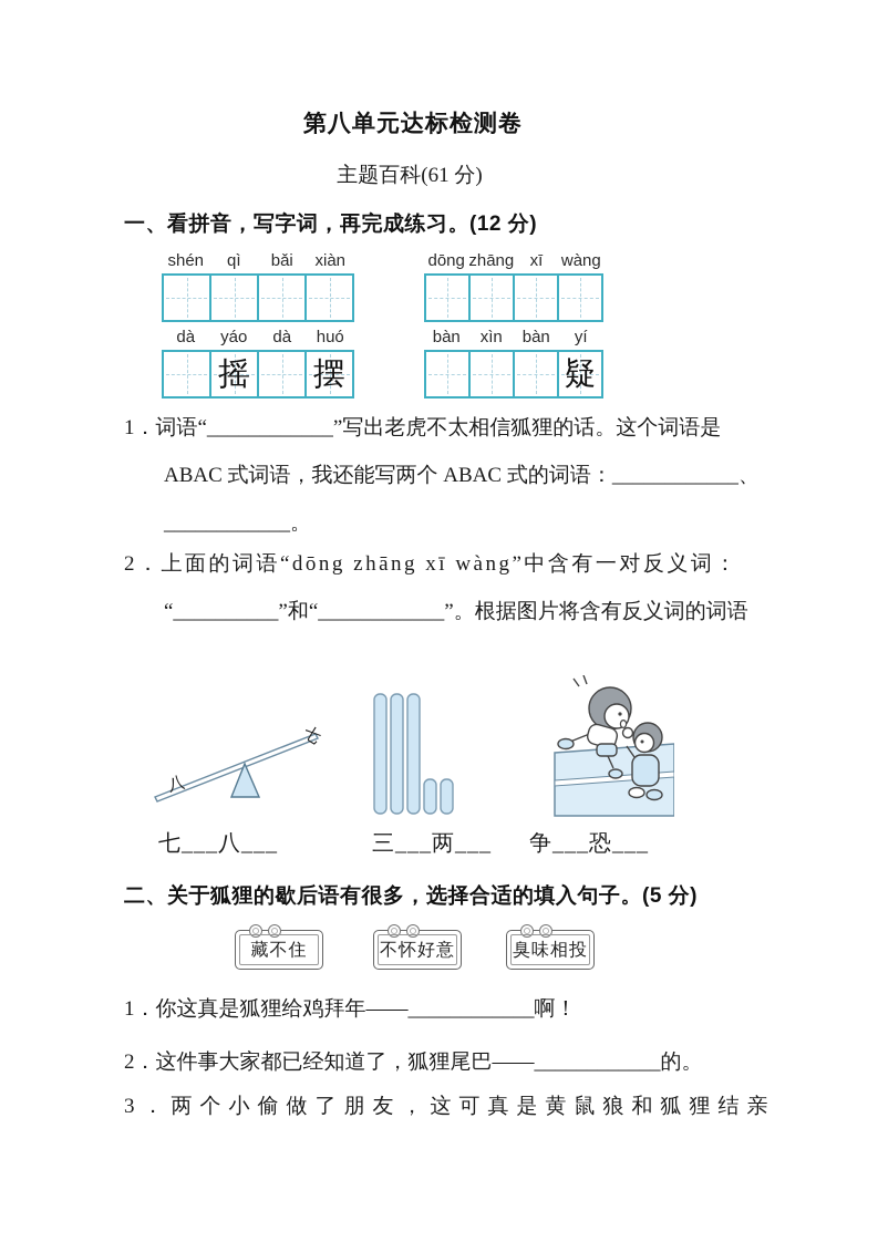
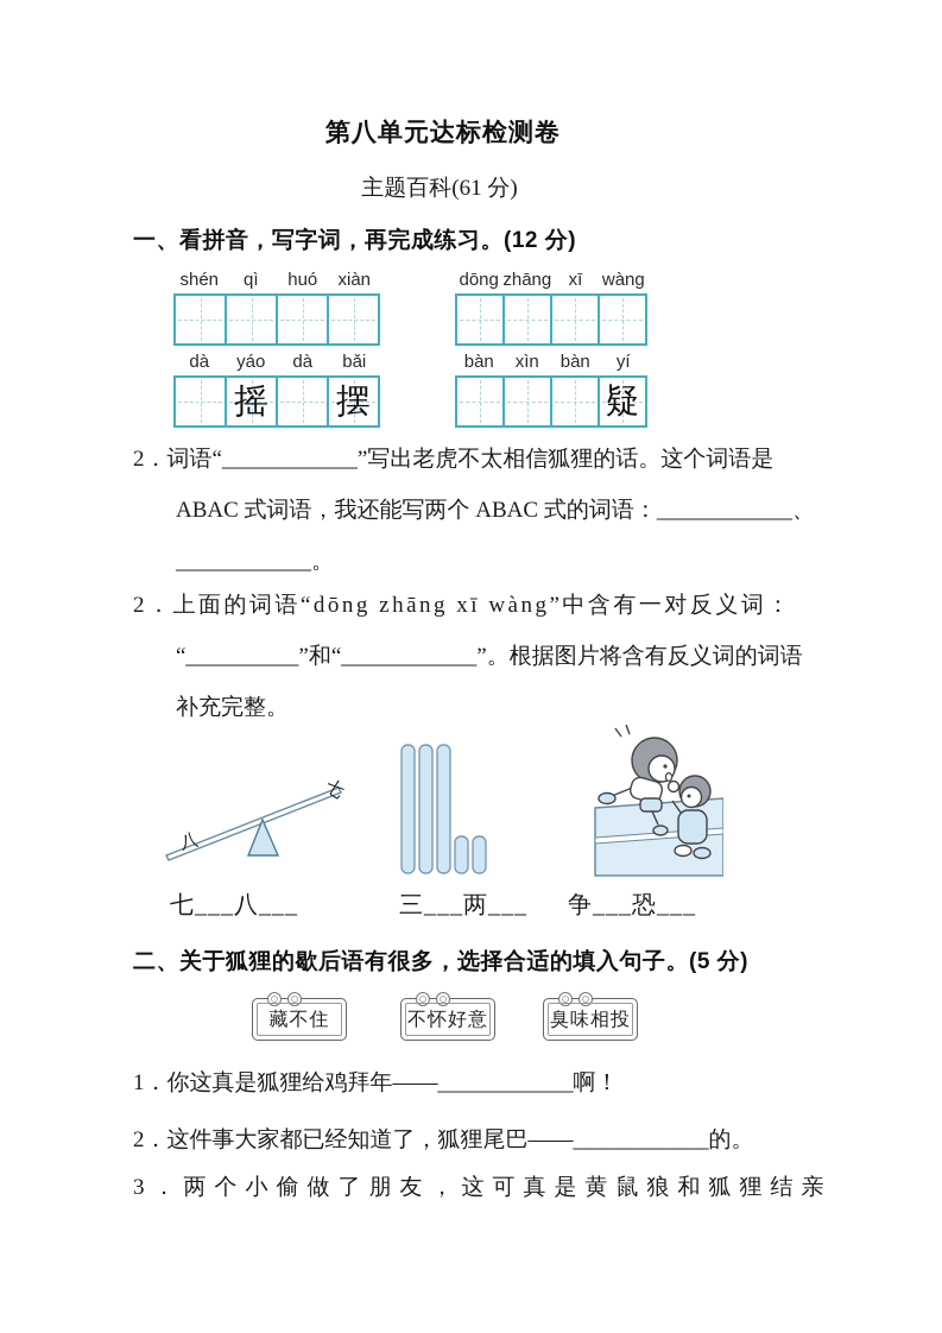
  第八单元达标检测卷
  主题百科(61 分)
  一、看拼音，写字词，再完成练习。(12 分)
  shén
  qì
- bǎi
+ huó
  xiàn
  dōng
  zhāng
  xī
  wàng
  dà
  yáo
  dà
- huó
+ bǎi
  摇
  摆
  bàn
  xìn
  bàn
  yí
  疑
- 1．词语“____________”写出老虎不太相信狐狸的话。这个词语是
+ 2．词语“____________”写出老虎不太相信狐狸的话。这个词语是
  ABAC 式词语，我还能写两个 ABAC 式的词语：____________、
  ____________。
  2．上面的词语“dōng zhāng xī wàng”中含有一对反义词：
  “__________”和“____________”。根据图片将含有反义词的词语
+ 补充完整。
  七___八___
  三___两___
  争___恐___
  二、关于狐狸的歇后语有很多，选择合适的填入句子。(5 分)
  藏不住
  不怀好意
  臭味相投
  1．你这真是狐狸给鸡拜年——____________啊！
  2．这件事大家都已经知道了，狐狸尾巴——____________的。
  3．两个小偷做了朋友，这可真是黄鼠狼和狐狸结亲
